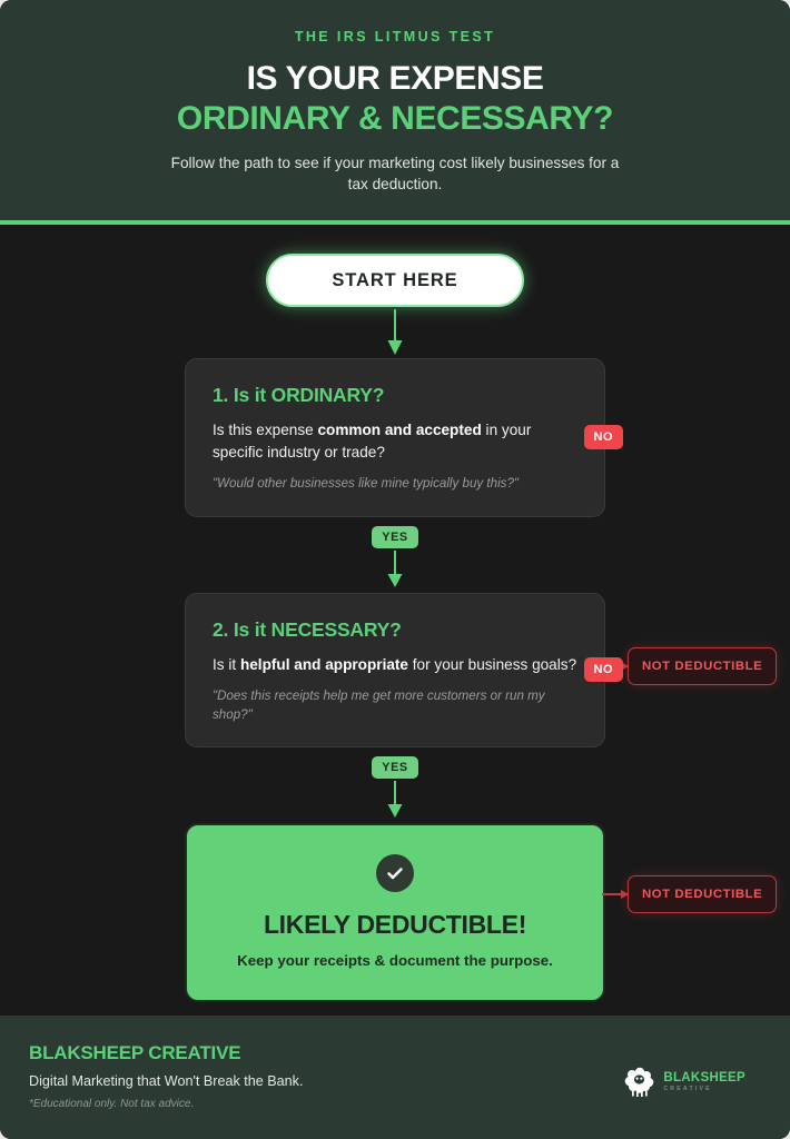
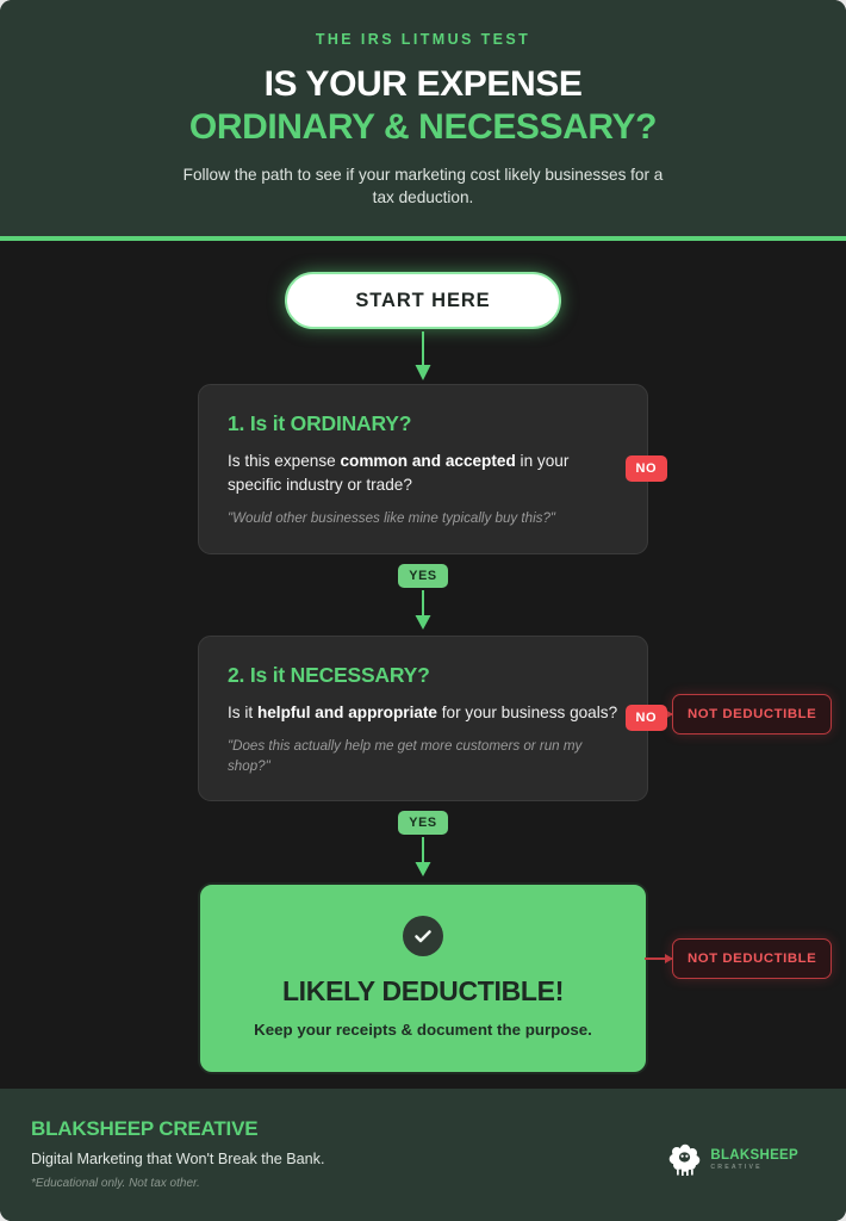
  THE IRS LITMUS TEST
  IS YOUR EXPENSE
  ORDINARY & NECESSARY?
  Follow the path to see if your marketing cost likely businesses for a tax deduction.
  START HERE
  1. Is it ORDINARY?
  Is this expense common and accepted in your specific industry or trade?
  "Would other businesses like mine typically buy this?"
  NO
  NOT DEDUCTIBLE
  YES
  2. Is it NECESSARY?
  Is it helpful and appropriate for your business goals?
- "Does this receipts help me get more customers or run my shop?"
+ "Does this actually help me get more customers or run my shop?"
  NO
  NOT DEDUCTIBLE
  YES
  LIKELY DEDUCTIBLE!
  Keep your receipts & document the purpose.
  BLAKSHEEP CREATIVE
  Digital Marketing that Won't Break the Bank.
- *Educational only. Not tax advice.
+ *Educational only. Not tax other.
  BLAKSHEEP
